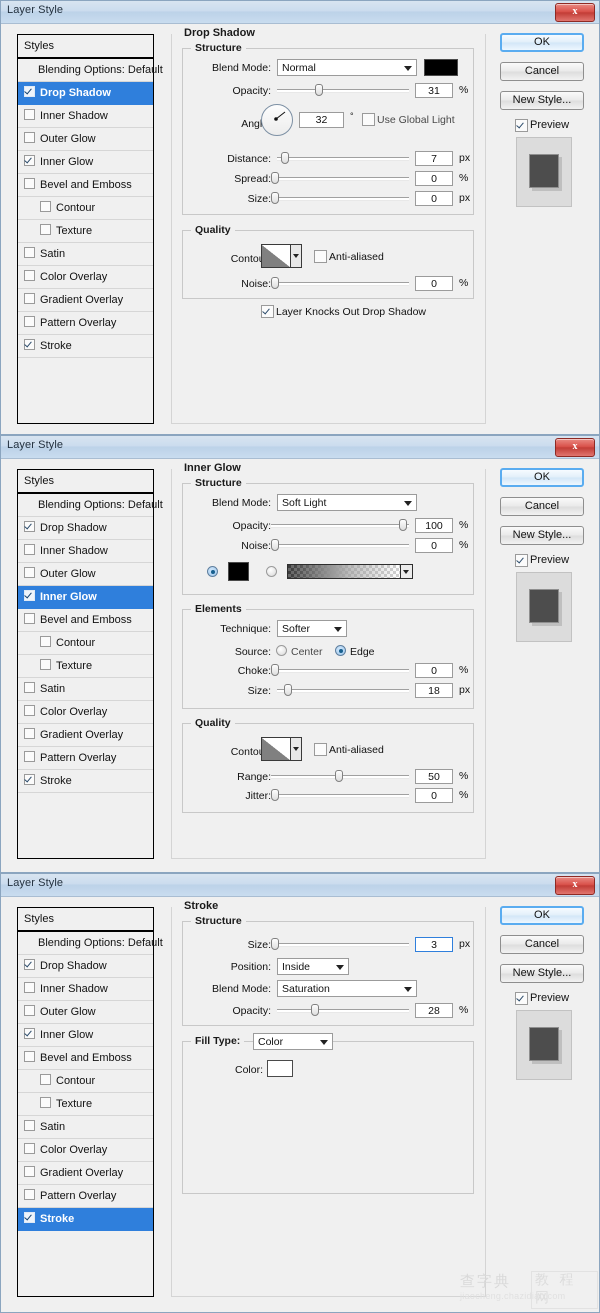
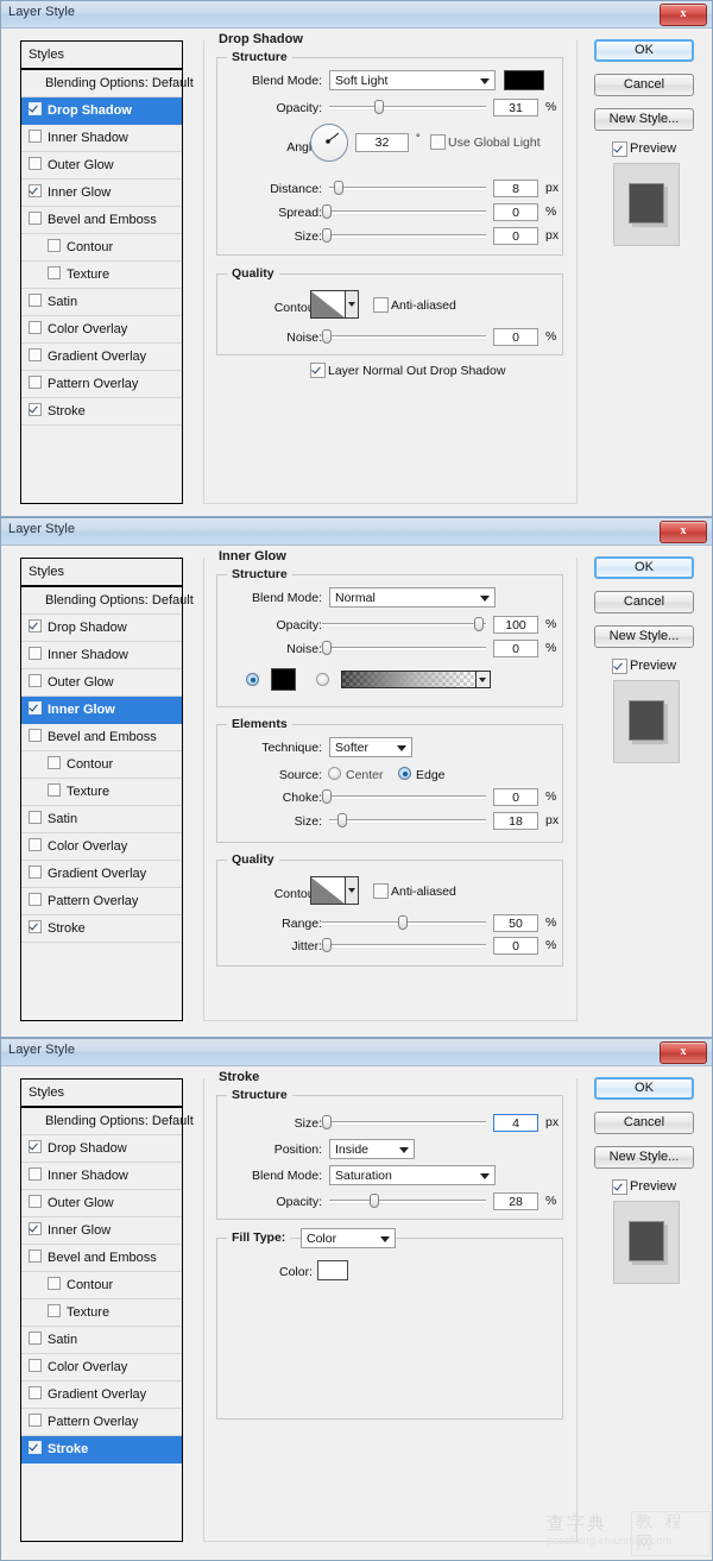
  Layer Style
  x
  Styles
  Blending Options: Default
  Drop Shadow
  Inner Shadow
  Outer Glow
  Inner Glow
  Bevel and Emboss
  Contour
  Texture
  Satin
  Color Overlay
  Gradient Overlay
  Pattern Overlay
  Stroke
  Drop Shadow
  Structure
  Blend Mode:
- Normal
+ Soft Light
  Opacity:
  31
  %
  32
  °
  Use Global Light
  Distance:
- 7
+ 8
  px
  Spread:
  0
  %
  Size:
  0
  px
  Quality
  Anti-aliased
  Noise:
  0
  %
- Layer Knocks Out Drop Shadow
+ Layer Normal Out Drop Shadow
  OK
  Cancel
  New Style...
  Preview
  Layer Style
  x
  Styles
  Blending Options: Default
  Drop Shadow
  Inner Shadow
  Outer Glow
  Inner Glow
  Bevel and Emboss
  Contour
  Texture
  Satin
  Color Overlay
  Gradient Overlay
  Pattern Overlay
  Stroke
  Inner Glow
  Structure
  Blend Mode:
- Soft Light
+ Normal
  Opacity:
  100
  %
  Noise:
  0
  %
  Elements
  Technique:
  Softer
  Source:
  Center
  Edge
  Choke:
  0
  %
  Size:
  18
  px
  Quality
  Anti-aliased
  Range:
  50
  %
  Jitter:
  0
  %
  OK
  Cancel
  New Style...
  Preview
  Layer Style
  x
  Styles
  Blending Options: Default
  Drop Shadow
  Inner Shadow
  Outer Glow
  Inner Glow
  Bevel and Emboss
  Contour
  Texture
  Satin
  Color Overlay
  Gradient Overlay
  Pattern Overlay
  Stroke
  Stroke
  Structure
  Size:
- 3
+ 4
  px
  Position:
  Inside
  Blend Mode:
  Saturation
  Opacity:
  28
  %
  Fill Type:
  Color
  Color:
  OK
  Cancel
  New Style...
  Preview
  查字典
  jiaocheng.chazidian.com
